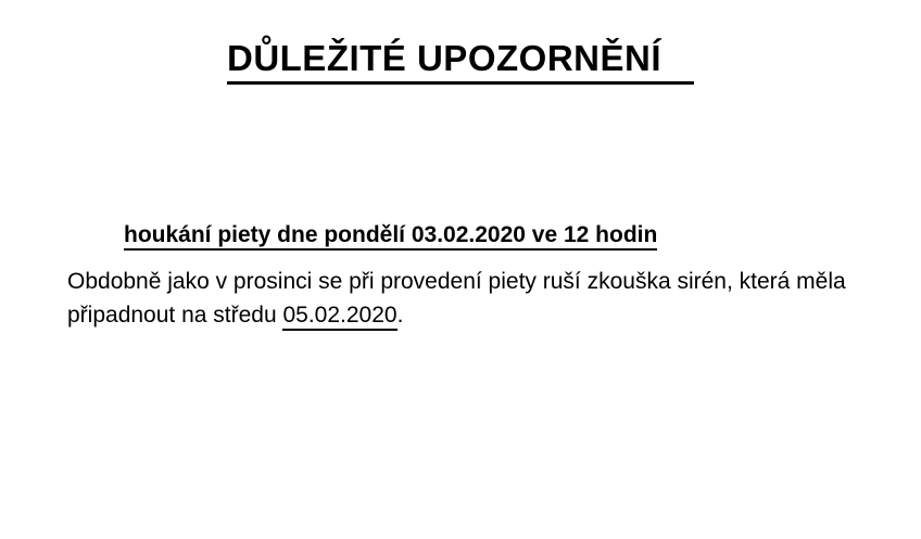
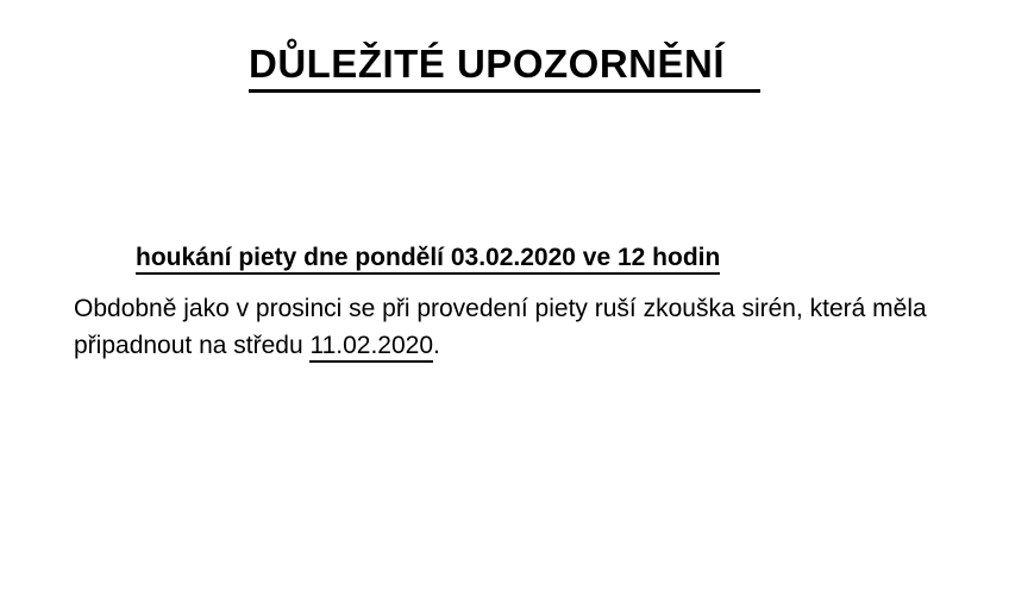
  DŮLEŽITÉ UPOZORNĚNÍ
  houkání piety dne pondělí 03.02.2020 ve 12 hodin
- Obdobně jako v prosinci se při provedení piety ruší zkouška sirén, která měla připadnout na středu 05.02.2020.
+ Obdobně jako v prosinci se při provedení piety ruší zkouška sirén, která měla připadnout na středu 11.02.2020.
